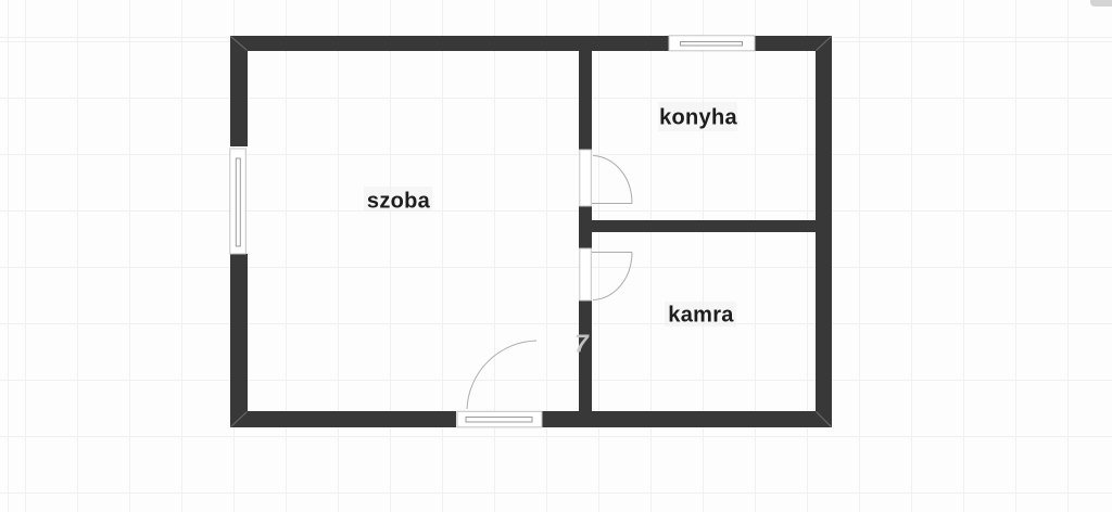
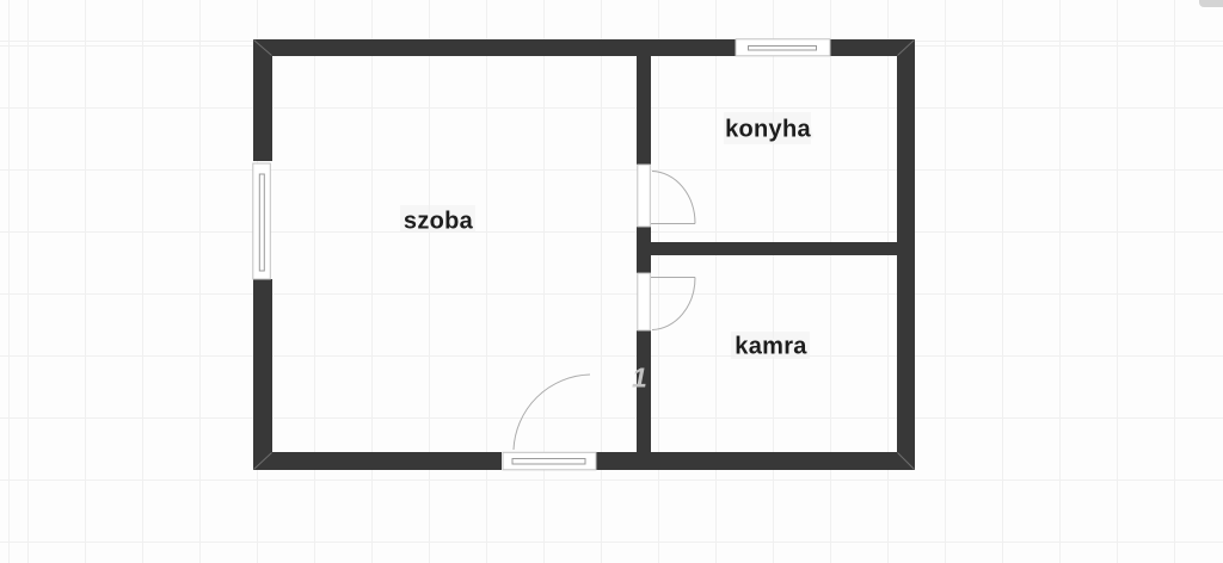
  szoba
  konyha
  kamra
- 7
+ 1
